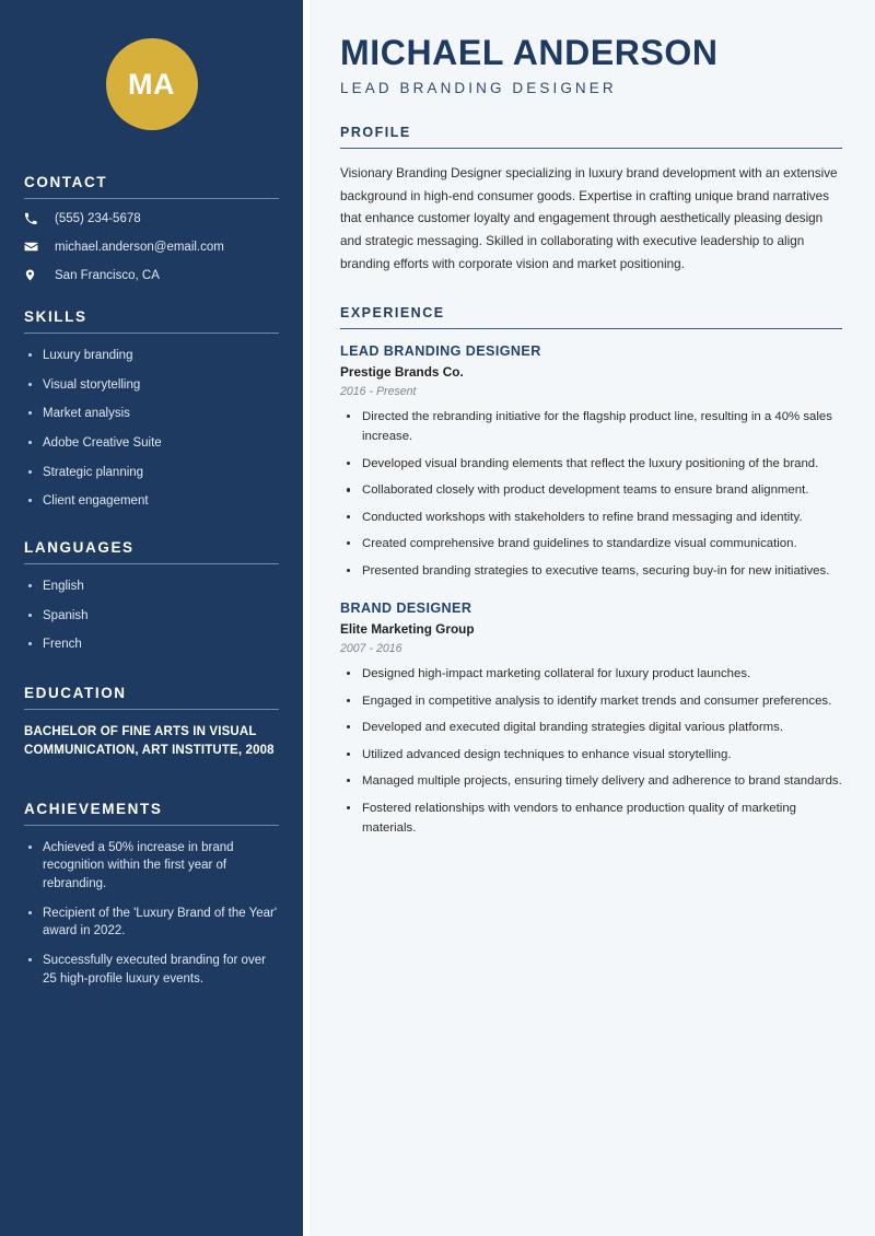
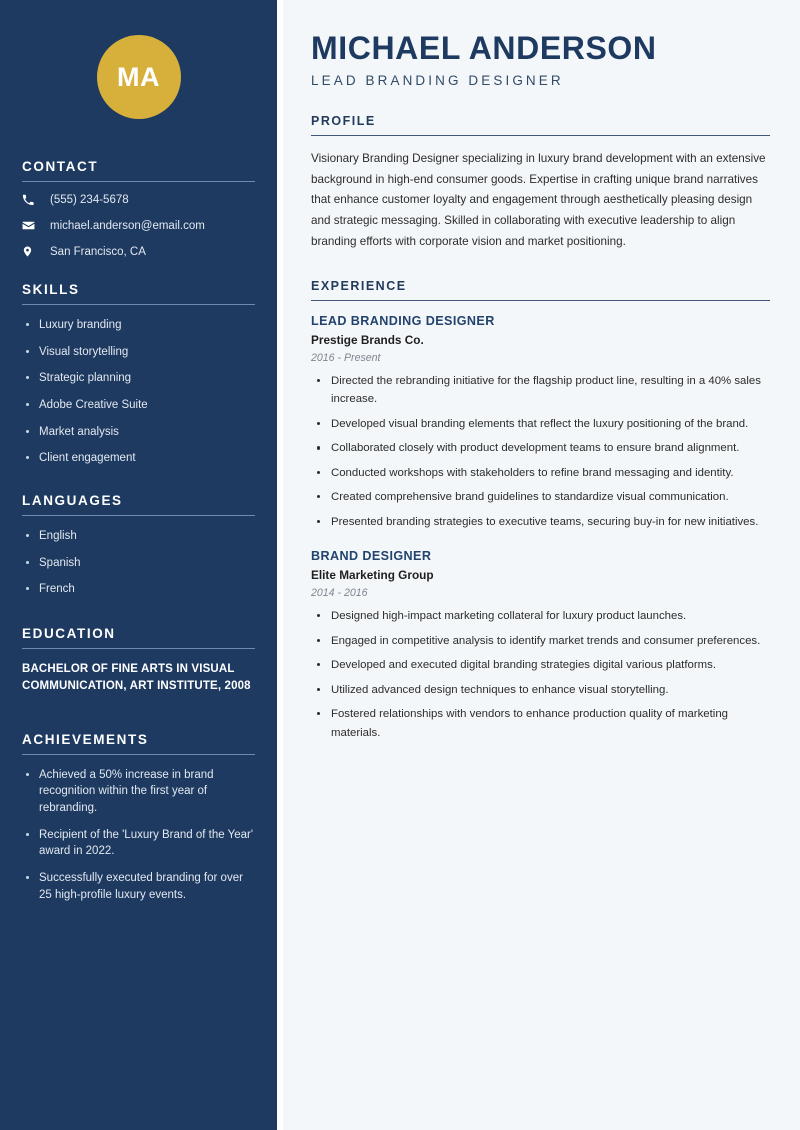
  MA
  CONTACT
  (555) 234-5678
  michael.anderson@email.com
  San Francisco, CA
  SKILLS
  Luxury branding
  Visual storytelling
- Market analysis
+ Strategic planning
  Adobe Creative Suite
- Strategic planning
+ Market analysis
  Client engagement
  LANGUAGES
  English
  Spanish
  French
  EDUCATION
  BACHELOR OF FINE ARTS IN VISUAL COMMUNICATION, ART INSTITUTE, 2008
  ACHIEVEMENTS
  Achieved a 50% increase in brand recognition within the first year of rebranding.
  Recipient of the 'Luxury Brand of the Year' award in 2022.
  Successfully executed branding for over 25 high-profile luxury events.
  MICHAEL ANDERSON
  LEAD BRANDING DESIGNER
  PROFILE
  Visionary Branding Designer specializing in luxury brand development with an extensive background in high-end consumer goods. Expertise in crafting unique brand narratives that enhance customer loyalty and engagement through aesthetically pleasing design and strategic messaging. Skilled in collaborating with executive leadership to align branding efforts with corporate vision and market positioning.
  EXPERIENCE
  LEAD BRANDING DESIGNER
  Prestige Brands Co.
  2016 - Present
  Directed the rebranding initiative for the flagship product line, resulting in a 40% sales increase.
  Developed visual branding elements that reflect the luxury positioning of the brand.
  Collaborated closely with product development teams to ensure brand alignment.
  Conducted workshops with stakeholders to refine brand messaging and identity.
  Created comprehensive brand guidelines to standardize visual communication.
  Presented branding strategies to executive teams, securing buy-in for new initiatives.
  BRAND DESIGNER
  Elite Marketing Group
- 2007 - 2016
+ 2014 - 2016
  Designed high-impact marketing collateral for luxury product launches.
  Engaged in competitive analysis to identify market trends and consumer preferences.
  Developed and executed digital branding strategies digital various platforms.
  Utilized advanced design techniques to enhance visual storytelling.
- Managed multiple projects, ensuring timely delivery and adherence to brand standards.
  Fostered relationships with vendors to enhance production quality of marketing materials.
